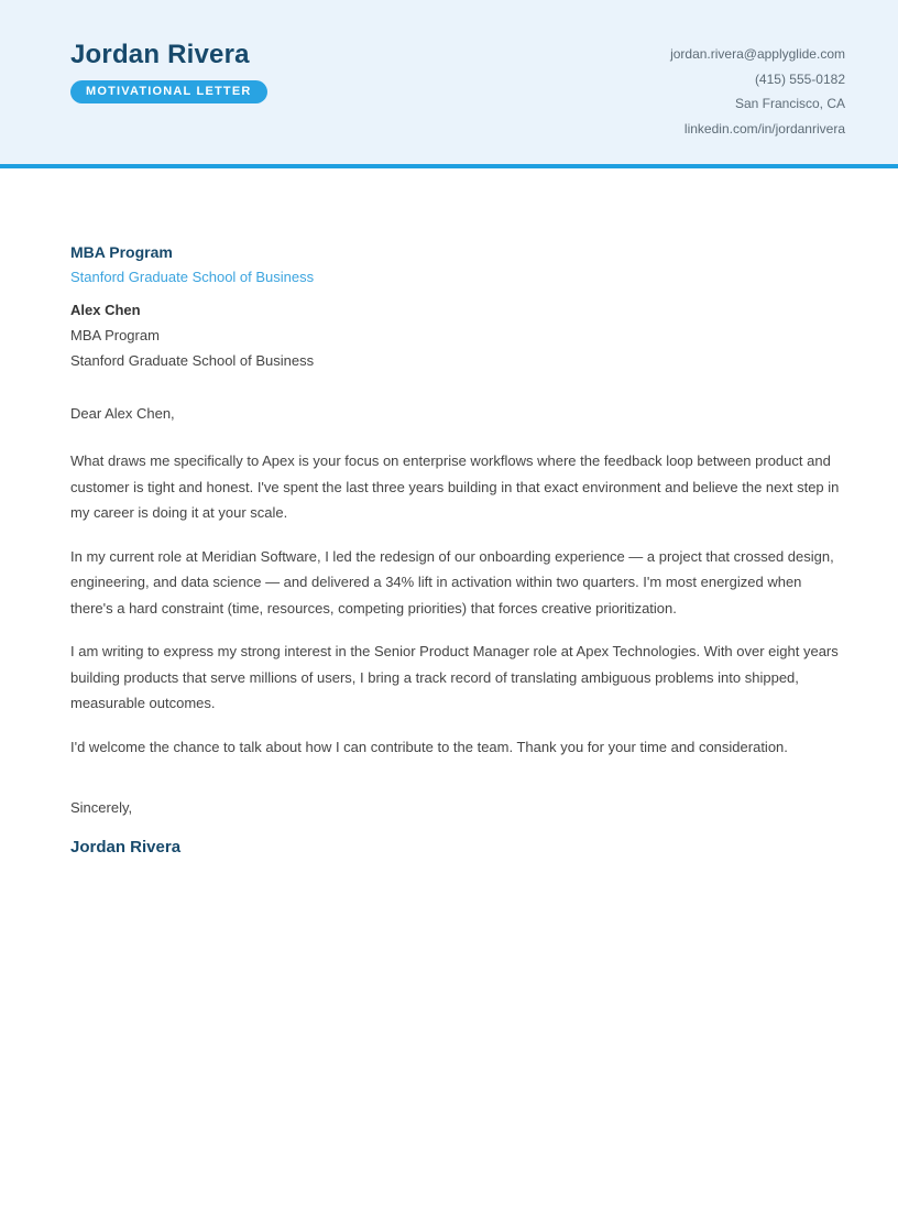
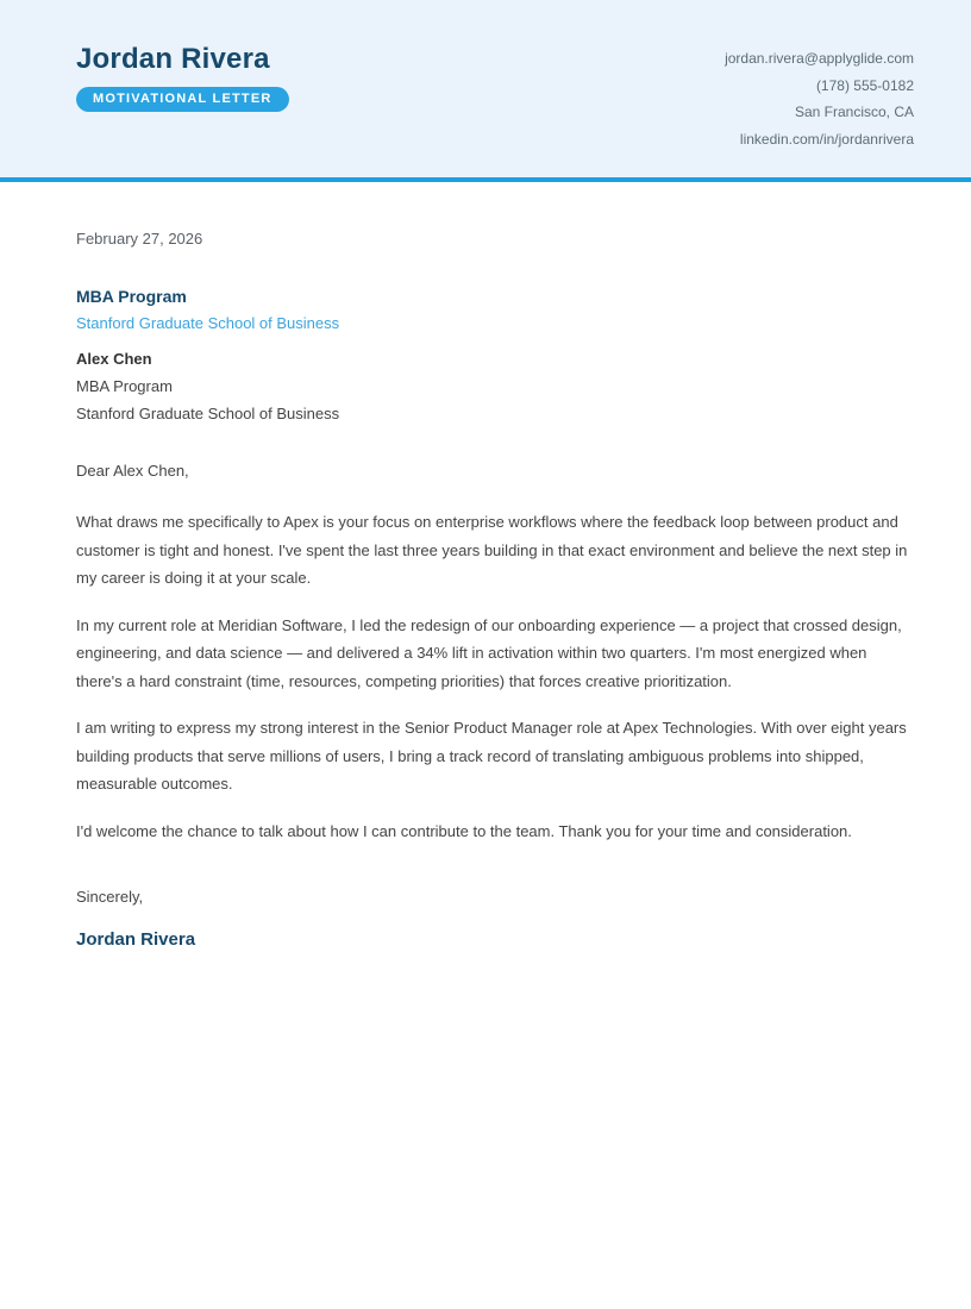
  Jordan Rivera
  MOTIVATIONAL LETTER
  jordan.rivera@applyglide.com
- (415) 555-0182
+ (178) 555-0182
  San Francisco, CA
  linkedin.com/in/jordanrivera
+ February 27, 2026
  MBA Program
  Stanford Graduate School of Business
  Alex Chen
  MBA Program
  Stanford Graduate School of Business
  Dear Alex Chen,
  What draws me specifically to Apex is your focus on enterprise workflows where the feedback loop between product and customer is tight and honest. I've spent the last three years building in that exact environment and believe the next step in my career is doing it at your scale.
  In my current role at Meridian Software, I led the redesign of our onboarding experience — a project that crossed design, engineering, and data science — and delivered a 34% lift in activation within two quarters. I'm most energized when there's a hard constraint (time, resources, competing priorities) that forces creative prioritization.
  I am writing to express my strong interest in the Senior Product Manager role at Apex Technologies. With over eight years building products that serve millions of users, I bring a track record of translating ambiguous problems into shipped, measurable outcomes.
  I'd welcome the chance to talk about how I can contribute to the team. Thank you for your time and consideration.
  Sincerely,
  Jordan Rivera
